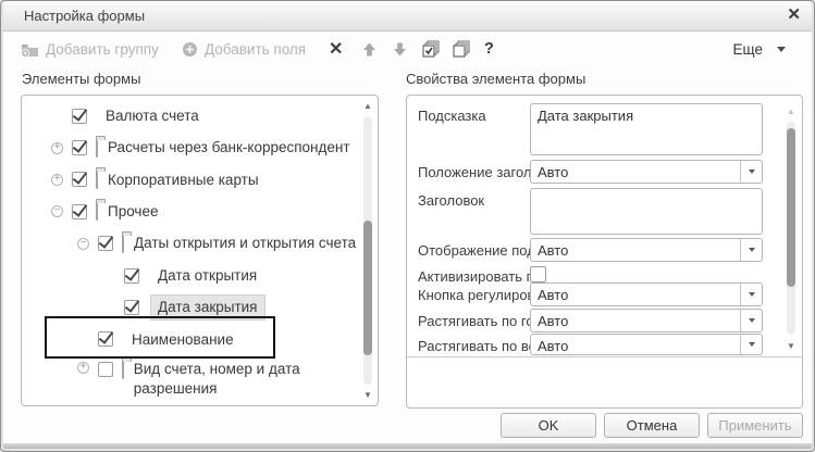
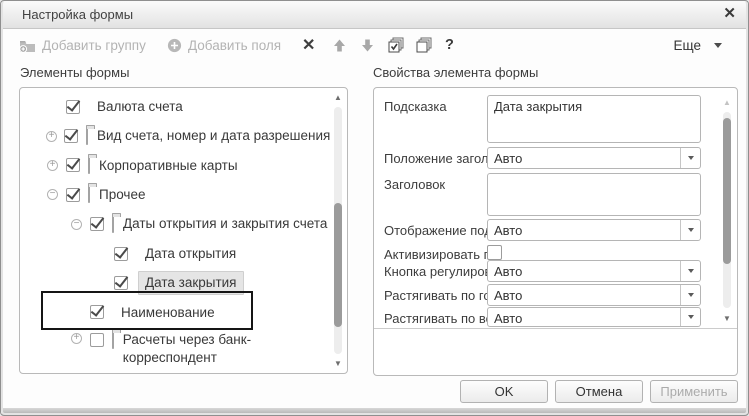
  Настройка формы
  ✕
  Добавить группу
  Добавить поля
  ✕
  ?
  Еще
  Элементы формы
  Свойства элемента формы
  Валюта счета
  +
- Расчеты через банк-корреспондент
+ Вид счета, номер и дата разрешения
  +
  Корпоративные карты
  −
  Прочее
  −
- Даты открытия и открытия счета
+ Даты открытия и закрытия счета
  Дата открытия
  Дата закрытия
  Наименование
  +
- Вид счета, номер и дата разрешения
+ Расчеты через банк-корреспондент
  ▲
  ▼
  Подсказка
  Дата закрытия
  Положение загол
  Авто
  Заголовок
  Авто
  Кнопка регулиро
  Авто
  Авто
  Авто
  ▲
  ▼
  OK
  Отмена
  Применить
